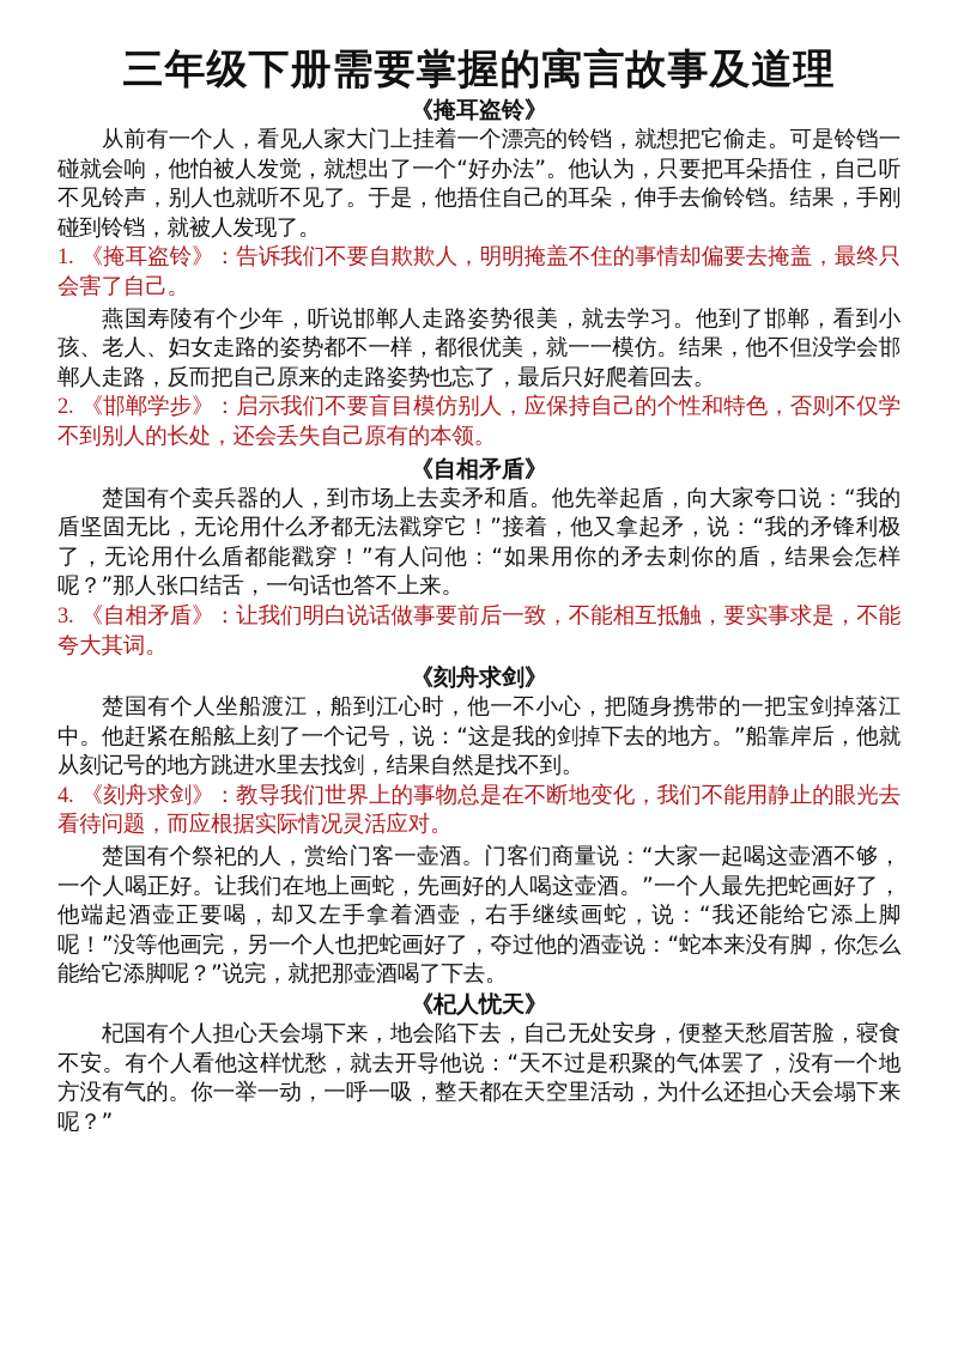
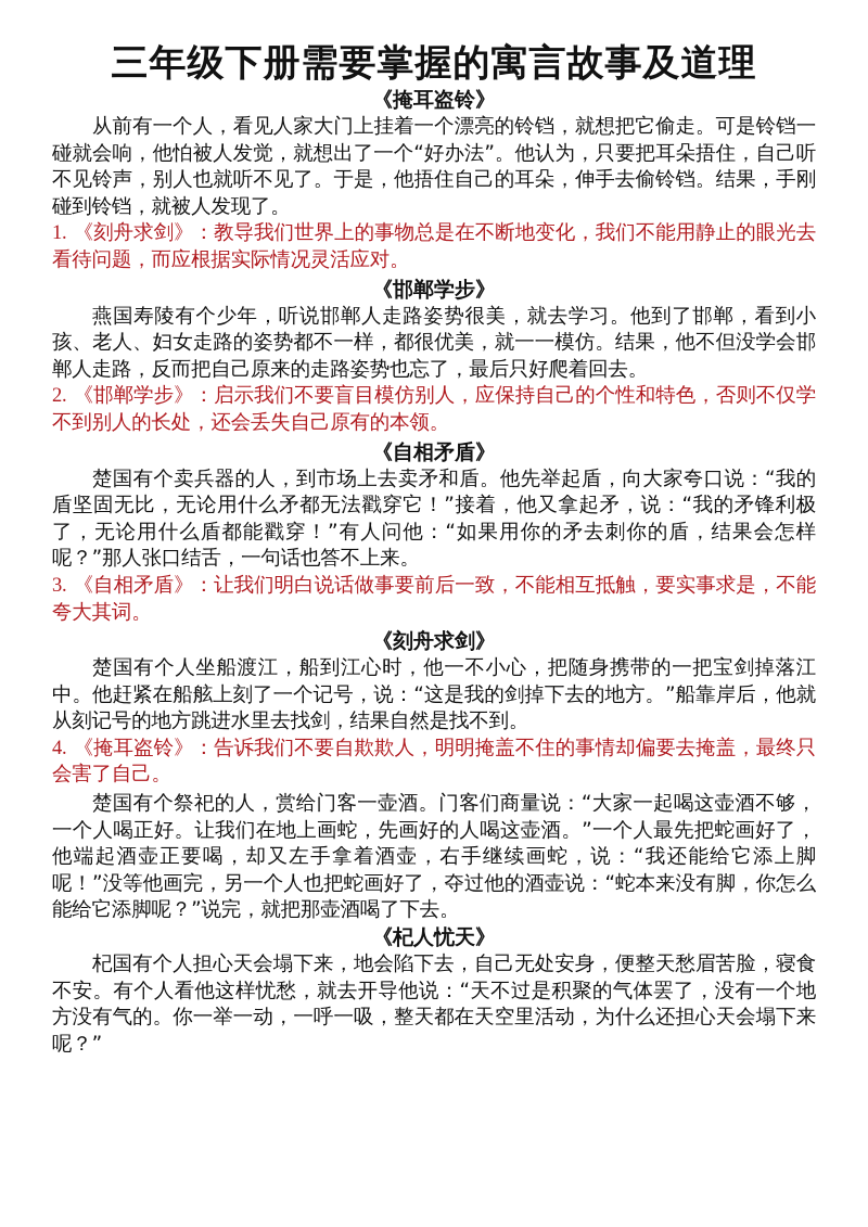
  三年级下册需要掌握的寓言故事及道理
  《掩耳盗铃》
  从前有一个人，看见人家大门上挂着一个漂亮的铃铛，就想把它偷走。可是铃铛一碰就会响，他怕被人发觉，就想出了一个“好办法”。他认为，只要把耳朵捂住，自己听不见铃声，别人也就听不见了。于是，他捂住自己的耳朵，伸手去偷铃铛。结果，手刚碰到铃铛，就被人发现了。
- 1. 《掩耳盗铃》：告诉我们不要自欺欺人，明明掩盖不住的事情却偏要去掩盖，最终只会害了自己。
+ 1. 《刻舟求剑》：教导我们世界上的事物总是在不断地变化，我们不能用静止的眼光去看待问题，而应根据实际情况灵活应对。
+ 《邯郸学步》
  燕国寿陵有个少年，听说邯郸人走路姿势很美，就去学习。他到了邯郸，看到小孩、老人、妇女走路的姿势都不一样，都很优美，就一一模仿。结果，他不但没学会邯郸人走路，反而把自己原来的走路姿势也忘了，最后只好爬着回去。
  2. 《邯郸学步》：启示我们不要盲目模仿别人，应保持自己的个性和特色，否则不仅学不到别人的长处，还会丢失自己原有的本领。
  《自相矛盾》
  楚国有个卖兵器的人，到市场上去卖矛和盾。他先举起盾，向大家夸口说：“我的盾坚固无比，无论用什么矛都无法戳穿它！”接着，他又拿起矛，说：“我的矛锋利极了，无论用什么盾都能戳穿！”有人问他：“如果用你的矛去刺你的盾，结果会怎样呢？”那人张口结舌，一句话也答不上来。
  3. 《自相矛盾》：让我们明白说话做事要前后一致，不能相互抵触，要实事求是，不能夸大其词。
  《刻舟求剑》
  楚国有个人坐船渡江，船到江心时，他一不小心，把随身携带的一把宝剑掉落江中。他赶紧在船舷上刻了一个记号，说：“这是我的剑掉下去的地方。”船靠岸后，他就从刻记号的地方跳进水里去找剑，结果自然是找不到。
- 4. 《刻舟求剑》：教导我们世界上的事物总是在不断地变化，我们不能用静止的眼光去看待问题，而应根据实际情况灵活应对。
+ 4. 《掩耳盗铃》：告诉我们不要自欺欺人，明明掩盖不住的事情却偏要去掩盖，最终只会害了自己。
  楚国有个祭祀的人，赏给门客一壶酒。门客们商量说：“大家一起喝这壶酒不够，一个人喝正好。让我们在地上画蛇，先画好的人喝这壶酒。”一个人最先把蛇画好了，他端起酒壶正要喝，却又左手拿着酒壶，右手继续画蛇，说：“我还能给它添上脚呢！”没等他画完，另一个人也把蛇画好了，夺过他的酒壶说：“蛇本来没有脚，你怎么能给它添脚呢？”说完，就把那壶酒喝了下去。
  《杞人忧天》
  杞国有个人担心天会塌下来，地会陷下去，自己无处安身，便整天愁眉苦脸，寝食不安。有个人看他这样忧愁，就去开导他说：“天不过是积聚的气体罢了，没有一个地方没有气的。你一举一动，一呼一吸，整天都在天空里活动，为什么还担心天会塌下来呢？”
